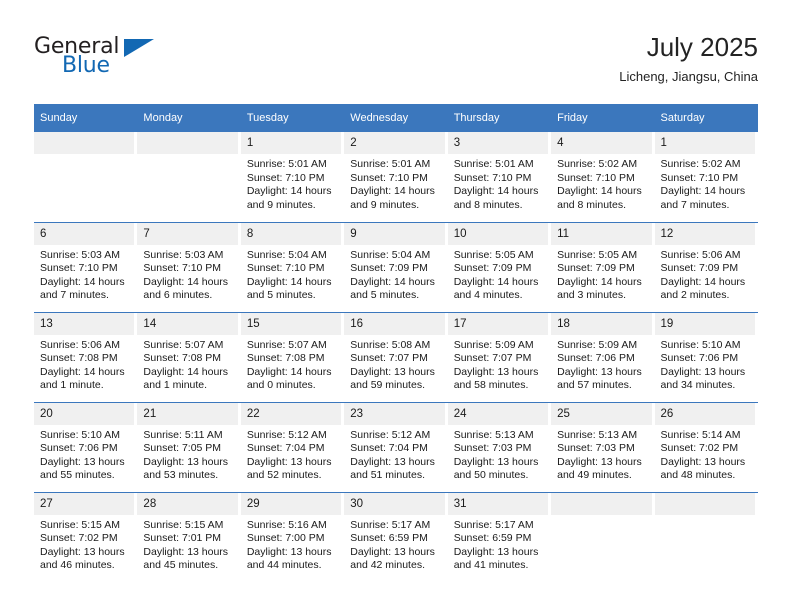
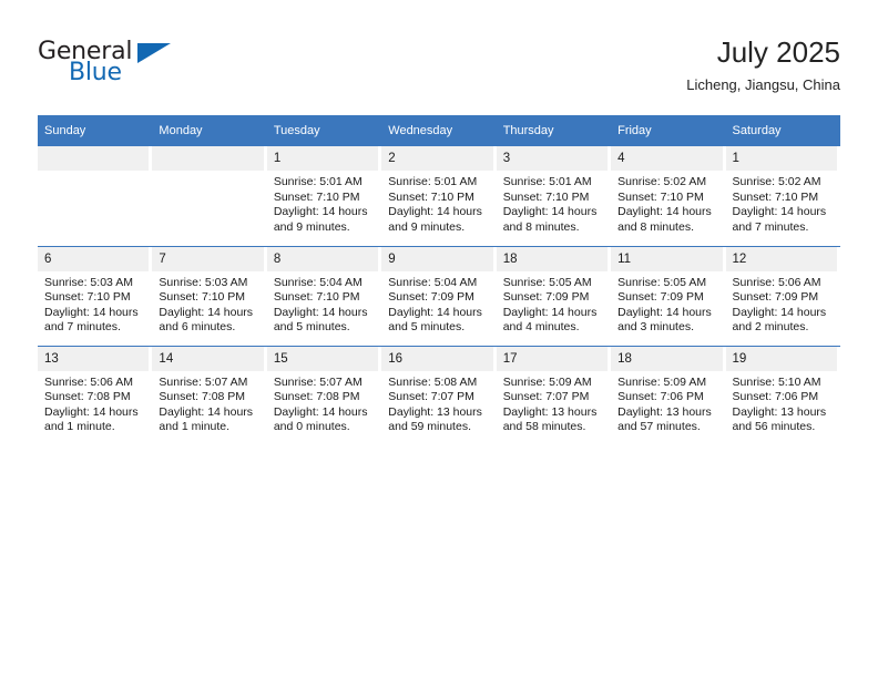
  General
  Blue
  July 2025
  Licheng, Jiangsu, China
  Sunday	Monday	Tuesday	Wednesday	Thursday	Friday	Saturday
  		1Sunrise: 5:01 AMSunset: 7:10 PMDaylight: 14 hoursand 9 minutes.	2Sunrise: 5:01 AMSunset: 7:10 PMDaylight: 14 hoursand 9 minutes.	3Sunrise: 5:01 AMSunset: 7:10 PMDaylight: 14 hoursand 8 minutes.	4Sunrise: 5:02 AMSunset: 7:10 PMDaylight: 14 hoursand 8 minutes.	1Sunrise: 5:02 AMSunset: 7:10 PMDaylight: 14 hoursand 7 minutes.
- 6Sunrise: 5:03 AMSunset: 7:10 PMDaylight: 14 hoursand 7 minutes.	7Sunrise: 5:03 AMSunset: 7:10 PMDaylight: 14 hoursand 6 minutes.	8Sunrise: 5:04 AMSunset: 7:10 PMDaylight: 14 hoursand 5 minutes.	9Sunrise: 5:04 AMSunset: 7:09 PMDaylight: 14 hoursand 5 minutes.	10Sunrise: 5:05 AMSunset: 7:09 PMDaylight: 14 hoursand 4 minutes.	11Sunrise: 5:05 AMSunset: 7:09 PMDaylight: 14 hoursand 3 minutes.	12Sunrise: 5:06 AMSunset: 7:09 PMDaylight: 14 hoursand 2 minutes.
+ 6Sunrise: 5:03 AMSunset: 7:10 PMDaylight: 14 hoursand 7 minutes.	7Sunrise: 5:03 AMSunset: 7:10 PMDaylight: 14 hoursand 6 minutes.	8Sunrise: 5:04 AMSunset: 7:10 PMDaylight: 14 hoursand 5 minutes.	9Sunrise: 5:04 AMSunset: 7:09 PMDaylight: 14 hoursand 5 minutes.	18Sunrise: 5:05 AMSunset: 7:09 PMDaylight: 14 hoursand 4 minutes.	11Sunrise: 5:05 AMSunset: 7:09 PMDaylight: 14 hoursand 3 minutes.	12Sunrise: 5:06 AMSunset: 7:09 PMDaylight: 14 hoursand 2 minutes.
- 13Sunrise: 5:06 AMSunset: 7:08 PMDaylight: 14 hoursand 1 minute.	14Sunrise: 5:07 AMSunset: 7:08 PMDaylight: 14 hoursand 1 minute.	15Sunrise: 5:07 AMSunset: 7:08 PMDaylight: 14 hoursand 0 minutes.	16Sunrise: 5:08 AMSunset: 7:07 PMDaylight: 13 hoursand 59 minutes.	17Sunrise: 5:09 AMSunset: 7:07 PMDaylight: 13 hoursand 58 minutes.	18Sunrise: 5:09 AMSunset: 7:06 PMDaylight: 13 hoursand 57 minutes.	19Sunrise: 5:10 AMSunset: 7:06 PMDaylight: 13 hoursand 34 minutes.
+ 13Sunrise: 5:06 AMSunset: 7:08 PMDaylight: 14 hoursand 1 minute.	14Sunrise: 5:07 AMSunset: 7:08 PMDaylight: 14 hoursand 1 minute.	15Sunrise: 5:07 AMSunset: 7:08 PMDaylight: 14 hoursand 0 minutes.	16Sunrise: 5:08 AMSunset: 7:07 PMDaylight: 13 hoursand 59 minutes.	17Sunrise: 5:09 AMSunset: 7:07 PMDaylight: 13 hoursand 58 minutes.	18Sunrise: 5:09 AMSunset: 7:06 PMDaylight: 13 hoursand 57 minutes.	19Sunrise: 5:10 AMSunset: 7:06 PMDaylight: 13 hoursand 56 minutes.
- 20Sunrise: 5:10 AMSunset: 7:06 PMDaylight: 13 hoursand 55 minutes.	21Sunrise: 5:11 AMSunset: 7:05 PMDaylight: 13 hoursand 53 minutes.	22Sunrise: 5:12 AMSunset: 7:04 PMDaylight: 13 hoursand 52 minutes.	23Sunrise: 5:12 AMSunset: 7:04 PMDaylight: 13 hoursand 51 minutes.	24Sunrise: 5:13 AMSunset: 7:03 PMDaylight: 13 hoursand 50 minutes.	25Sunrise: 5:13 AMSunset: 7:03 PMDaylight: 13 hoursand 49 minutes.	26Sunrise: 5:14 AMSunset: 7:02 PMDaylight: 13 hoursand 48 minutes.
- 27Sunrise: 5:15 AMSunset: 7:02 PMDaylight: 13 hoursand 46 minutes.	28Sunrise: 5:15 AMSunset: 7:01 PMDaylight: 13 hoursand 45 minutes.	29Sunrise: 5:16 AMSunset: 7:00 PMDaylight: 13 hoursand 44 minutes.	30Sunrise: 5:17 AMSunset: 6:59 PMDaylight: 13 hoursand 42 minutes.	31Sunrise: 5:17 AMSunset: 6:59 PMDaylight: 13 hoursand 41 minutes.
